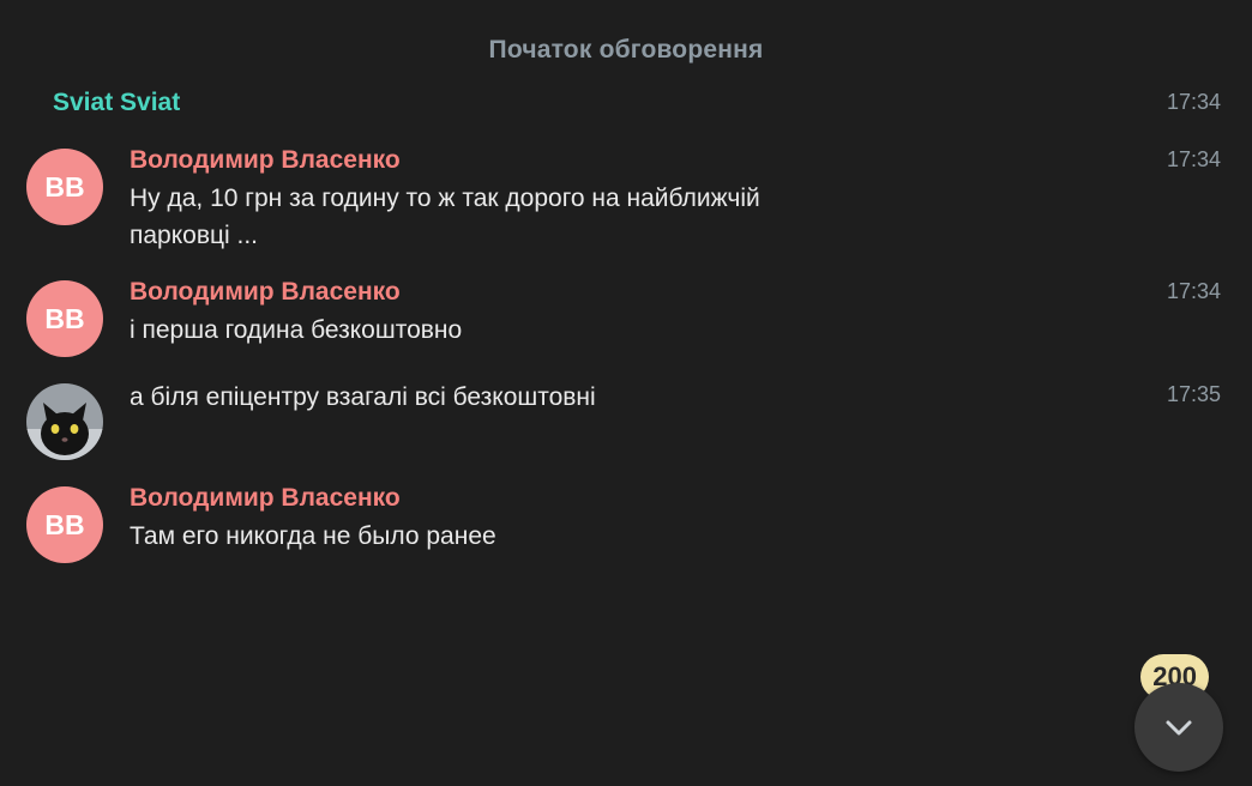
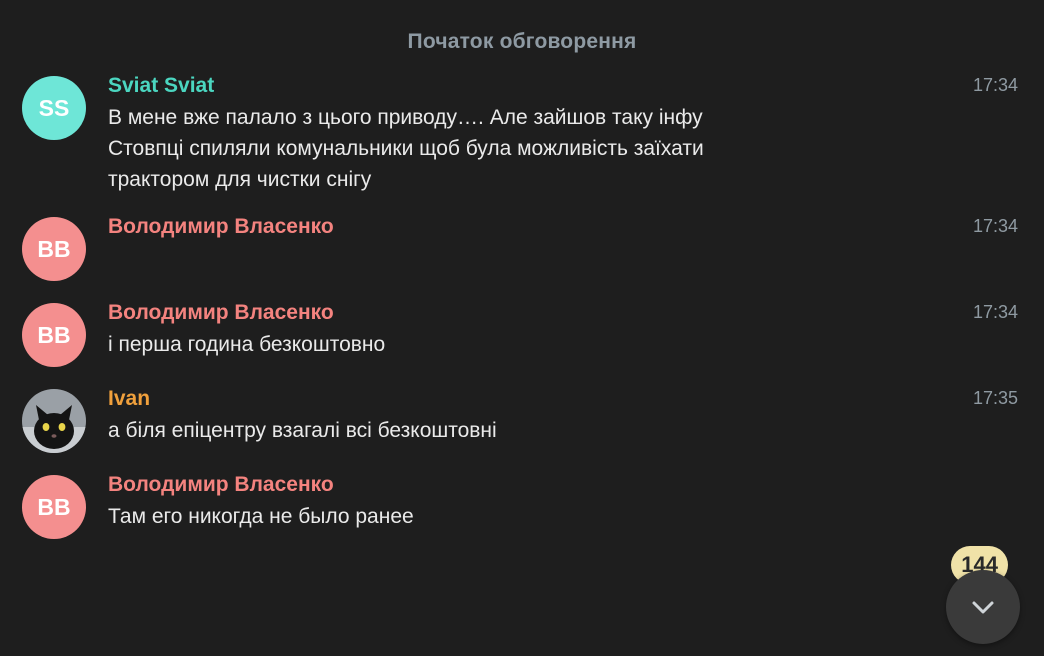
  Початок обговорення
+ SS
  Sviat Sviat
+ В мене вже палало з цього приводу…. Але зайшов таку інфу
+ Стовпці спиляли комунальники щоб була можливість заїхати
+ трактором для чистки снігу
  17:34
  ВВ
  Володимир Власенко
- Ну да, 10 грн за годину то ж так дорого на найближчій
- парковці ...
  17:34
  ВВ
  Володимир Власенко
  і перша година безкоштовно
  17:34
+ Ivan
  а біля епіцентру взагалі всі безкоштовні
  17:35
  ВВ
  Володимир Власенко
  Там его никогда не было ранее
- 200
+ 144
